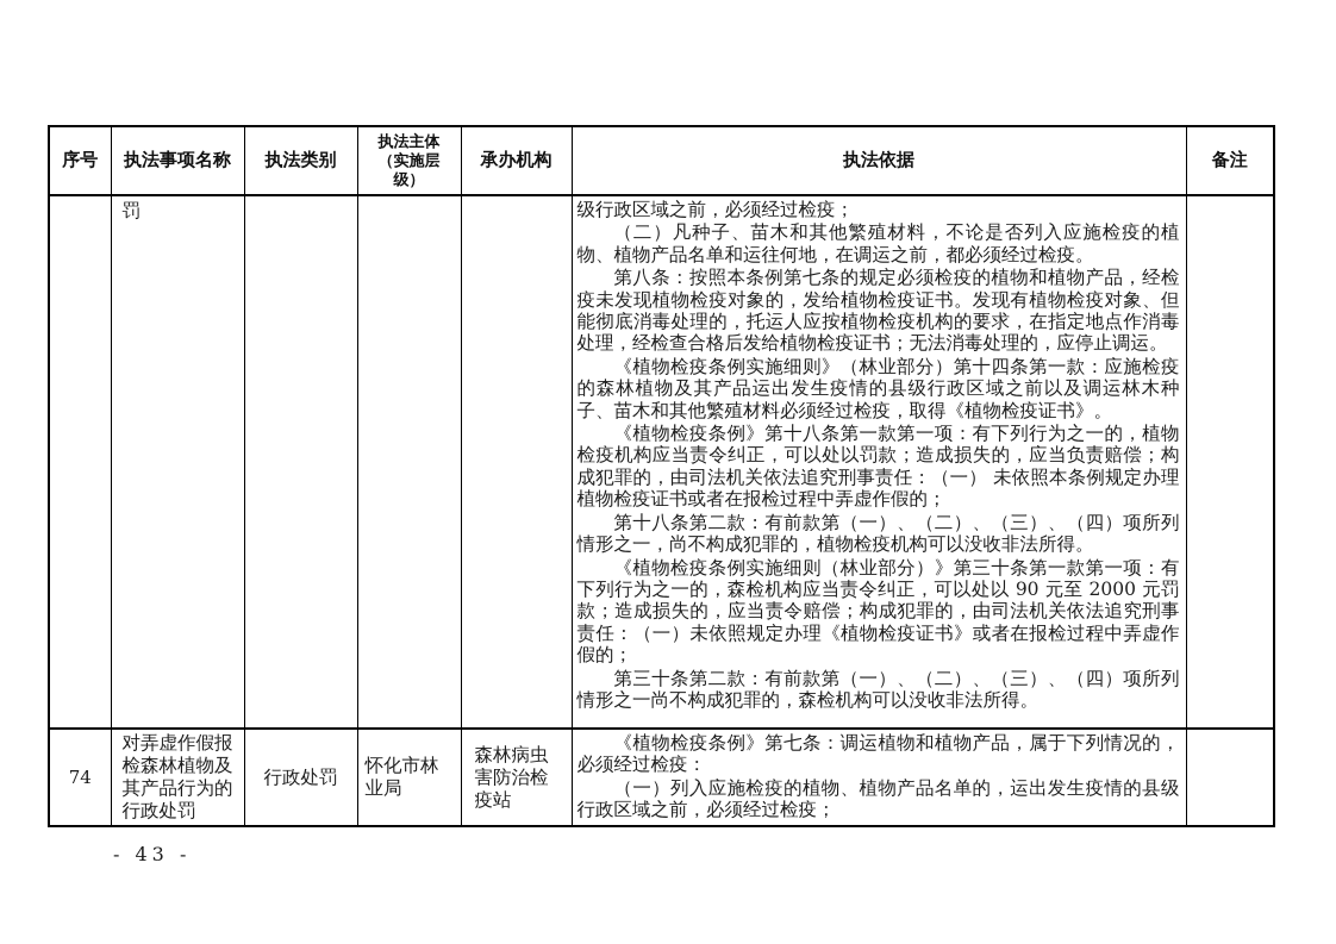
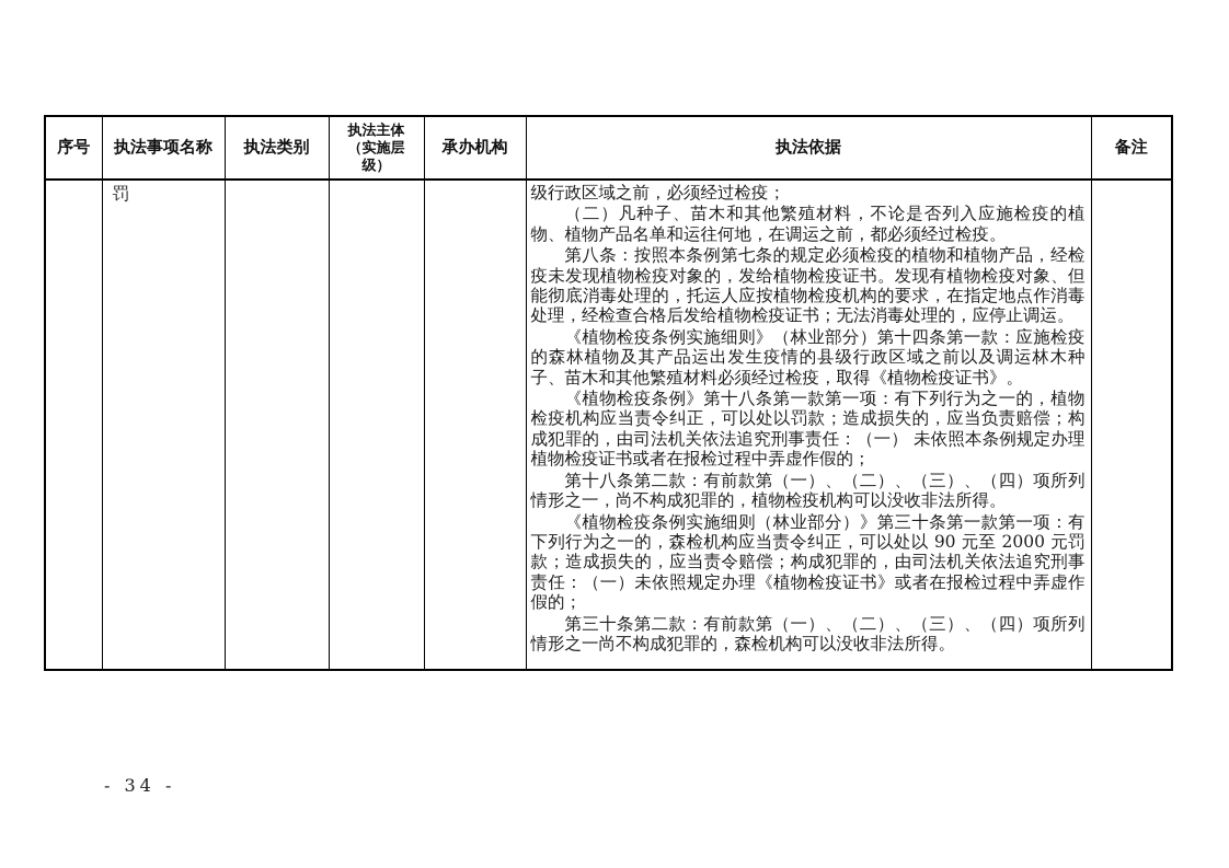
  序号	执法事项名称	执法类别	执法主体（实施层级）	承办机构	执法依据	备注
  	罚				级行政区域之前，必须经过检疫；（二）凡种子、苗木和其他繁殖材料，不论是否列入应施检疫的植物、植物产品名单和运往何地，在调运之前，都必须经过检疫。第八条：按照本条例第七条的规定必须检疫的植物和植物产品，经检疫未发现植物检疫对象的，发给植物检疫证书。发现有植物检疫对象、但能彻底消毒处理的，托运人应按植物检疫机构的要求，在指定地点作消毒处理，经检查合格后发给植物检疫证书；无法消毒处理的，应停止调运。《植物检疫条例实施细则》（林业部分）第十四条第一款：应施检疫的森林植物及其产品运出发生疫情的县级行政区域之前以及调运林木种子、苗木和其他繁殖材料必须经过检疫，取得《植物检疫证书》。《植物检疫条例》第十八条第一款第一项：有下列行为之一的，植物检疫机构应当责令纠正，可以处以罚款；造成损失的，应当负责赔偿；构成犯罪的，由司法机关依法追究刑事责任：（一） 未依照本条例规定办理植物检疫证书或者在报检过程中弄虚作假的；第十八条第二款：有前款第（一）、（二）、（三）、（四）项所列情形之一，尚不构成犯罪的，植物检疫机构可以没收非法所得。《植物检疫条例实施细则（林业部分）》第三十条第一款第一项：有下列行为之一的，森检机构应当责令纠正，可以处以 90 元至 2000 元罚款；造成损失的，应当责令赔偿；构成犯罪的，由司法机关依法追究刑事责任：（一）未依照规定办理《植物检疫证书》或者在报检过程中弄虚作假的；第三十条第二款：有前款第（一）、（二）、（三）、（四）项所列情形之一尚不构成犯罪的，森检机构可以没收非法所得。
- 74	对弄虚作假报检森林植物及其产品行为的行政处罚	行政处罚	怀化市林业局	森林病虫害防治检疫站	《植物检疫条例》第七条：调运植物和植物产品，属于下列情况的，必须经过检疫：（一）列入应施检疫的植物、植物产品名单的，运出发生疫情的县级行政区域之前，必须经过检疫；
- - 43 -
+ - 34 -
